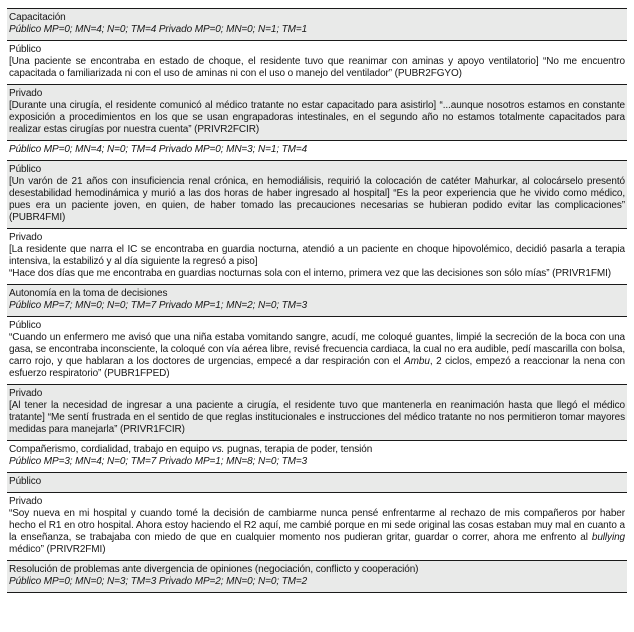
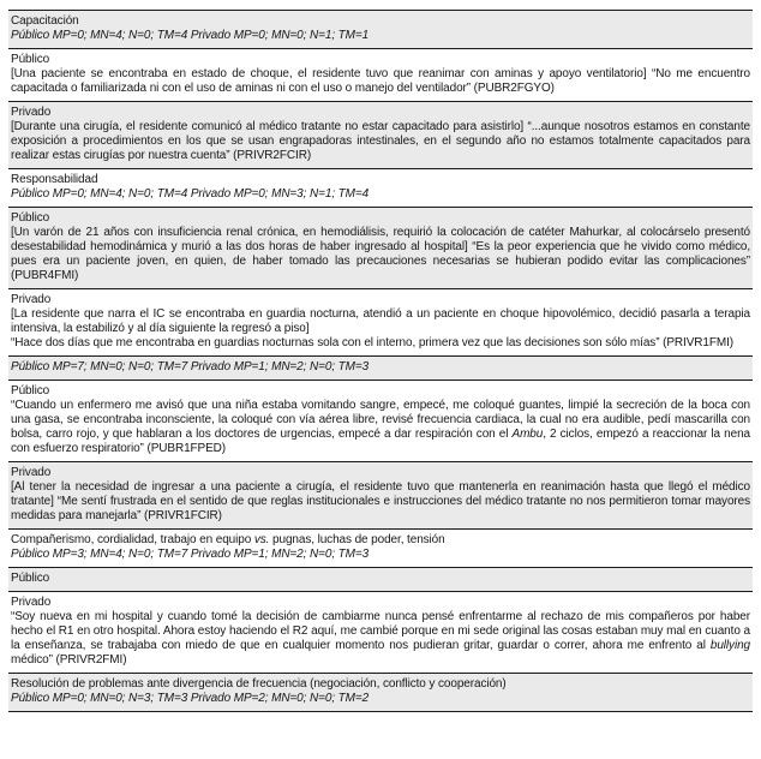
  Capacitación
  Público MP=0; MN=4; N=0; TM=4 Privado MP=0; MN=0; N=1; TM=1
  Público
  [Una paciente se encontraba en estado de choque, el residente tuvo que reanimar con aminas y apoyo ventilatorio] “No me encuentro capacitada o familiarizada ni con el uso de aminas ni con el uso o manejo del ventilador” (PUBR2FGYO)
  Privado
  [Durante una cirugía, el residente comunicó al médico tratante no estar capacitado para asistirlo] “...aunque nosotros estamos en constante exposición a procedimientos en los que se usan engrapadoras intestinales, en el segundo año no estamos totalmente capacitados para realizar estas cirugías por nuestra cuenta” (PRIVR2FCIR)
+ Responsabilidad
  Público MP=0; MN=4; N=0; TM=4 Privado MP=0; MN=3; N=1; TM=4
  Público
  [Un varón de 21 años con insuficiencia renal crónica, en hemodiálisis, requirió la colocación de catéter Mahurkar, al colocárselo presentó desestabilidad hemodinámica y murió a las dos horas de haber ingresado al hospital] “Es la peor experiencia que he vivido como médico, pues era un paciente joven, en quien, de haber tomado las precauciones necesarias se hubieran podido evitar las complicaciones” (PUBR4FMI)
  Privado
  [La residente que narra el IC se encontraba en guardia nocturna, atendió a un paciente en choque hipovolémico, decidió pasarla a terapia intensiva, la estabilizó y al día siguiente la regresó a piso]
  “Hace dos días que me encontraba en guardias nocturnas sola con el interno, primera vez que las decisiones son sólo mías” (PRIVR1FMI)
- Autonomía en la toma de decisiones
  Público MP=7; MN=0; N=0; TM=7 Privado MP=1; MN=2; N=0; TM=3
  Público
- “Cuando un enfermero me avisó que una niña estaba vomitando sangre, acudí, me coloqué guantes, limpié la secreción de la boca con una gasa, se encontraba inconsciente, la coloqué con vía aérea libre, revisé frecuencia cardiaca, la cual no era audible, pedí mascarilla con bolsa, carro rojo, y que hablaran a los doctores de urgencias, empecé a dar respiración con el Ambu, 2 ciclos, empezó a reaccionar la nena con esfuerzo respiratorio” (PUBR1FPED)
+ “Cuando un enfermero me avisó que una niña estaba vomitando sangre, empecé, me coloqué guantes, limpié la secreción de la boca con una gasa, se encontraba inconsciente, la coloqué con vía aérea libre, revisé frecuencia cardiaca, la cual no era audible, pedí mascarilla con bolsa, carro rojo, y que hablaran a los doctores de urgencias, empecé a dar respiración con el Ambu, 2 ciclos, empezó a reaccionar la nena con esfuerzo respiratorio” (PUBR1FPED)
  Privado
  [Al tener la necesidad de ingresar a una paciente a cirugía, el residente tuvo que mantenerla en reanimación hasta que llegó el médico tratante] “Me sentí frustrada en el sentido de que reglas institucionales e instrucciones del médico tratante no nos permitieron tomar mayores medidas para manejarla” (PRIVR1FCIR)
- Compañerismo, cordialidad, trabajo en equipo vs. pugnas, terapia de poder, tensión
+ Compañerismo, cordialidad, trabajo en equipo vs. pugnas, luchas de poder, tensión
- Público MP=3; MN=4; N=0; TM=7 Privado MP=1; MN=8; N=0; TM=3
+ Público MP=3; MN=4; N=0; TM=7 Privado MP=1; MN=2; N=0; TM=3
  Público
  Privado
  “Soy nueva en mi hospital y cuando tomé la decisión de cambiarme nunca pensé enfrentarme al rechazo de mis compañeros por haber hecho el R1 en otro hospital. Ahora estoy haciendo el R2 aquí, me cambié porque en mi sede original las cosas estaban muy mal en cuanto a la enseñanza, se trabajaba con miedo de que en cualquier momento nos pudieran gritar, guardar o correr, ahora me enfrento al bullying médico” (PRIVR2FMI)
- Resolución de problemas ante divergencia de opiniones (negociación, conflicto y cooperación)
+ Resolución de problemas ante divergencia de frecuencia (negociación, conflicto y cooperación)
  Público MP=0; MN=0; N=3; TM=3 Privado MP=2; MN=0; N=0; TM=2
